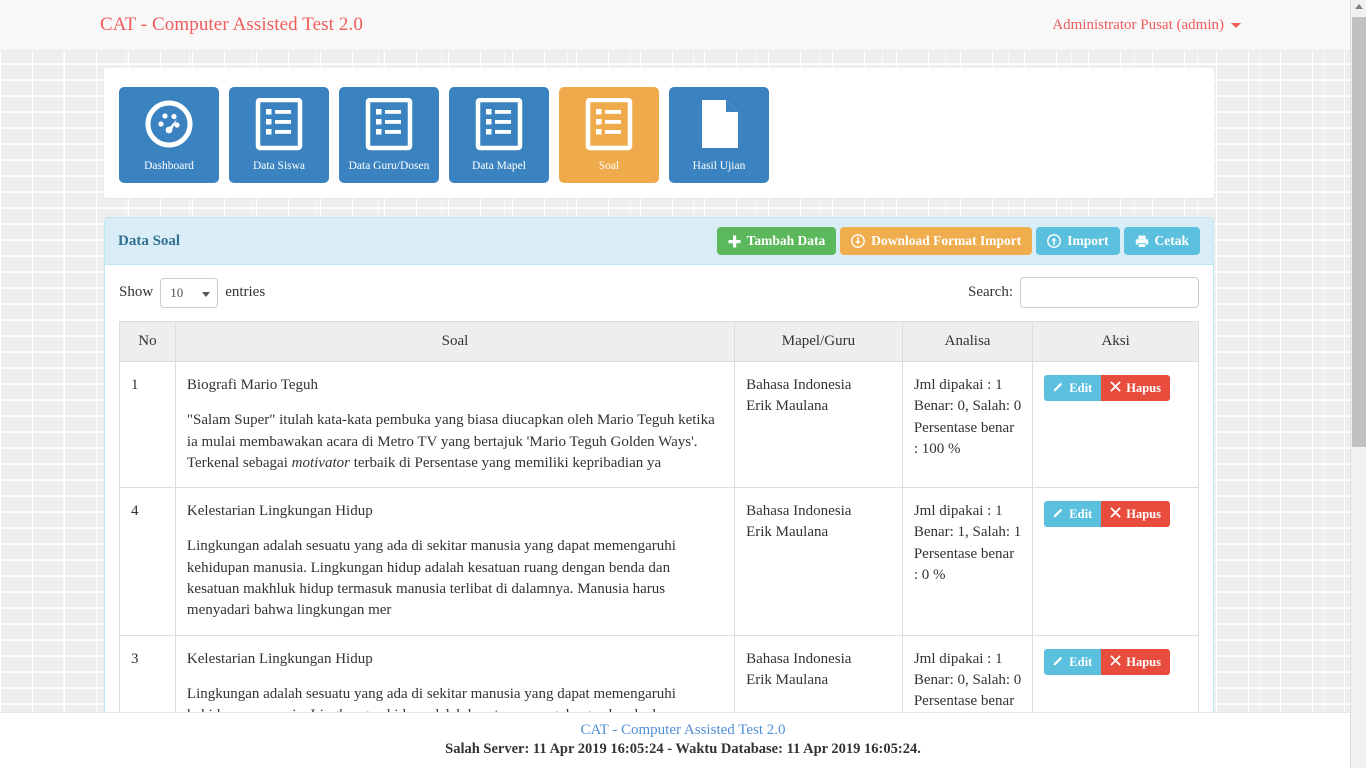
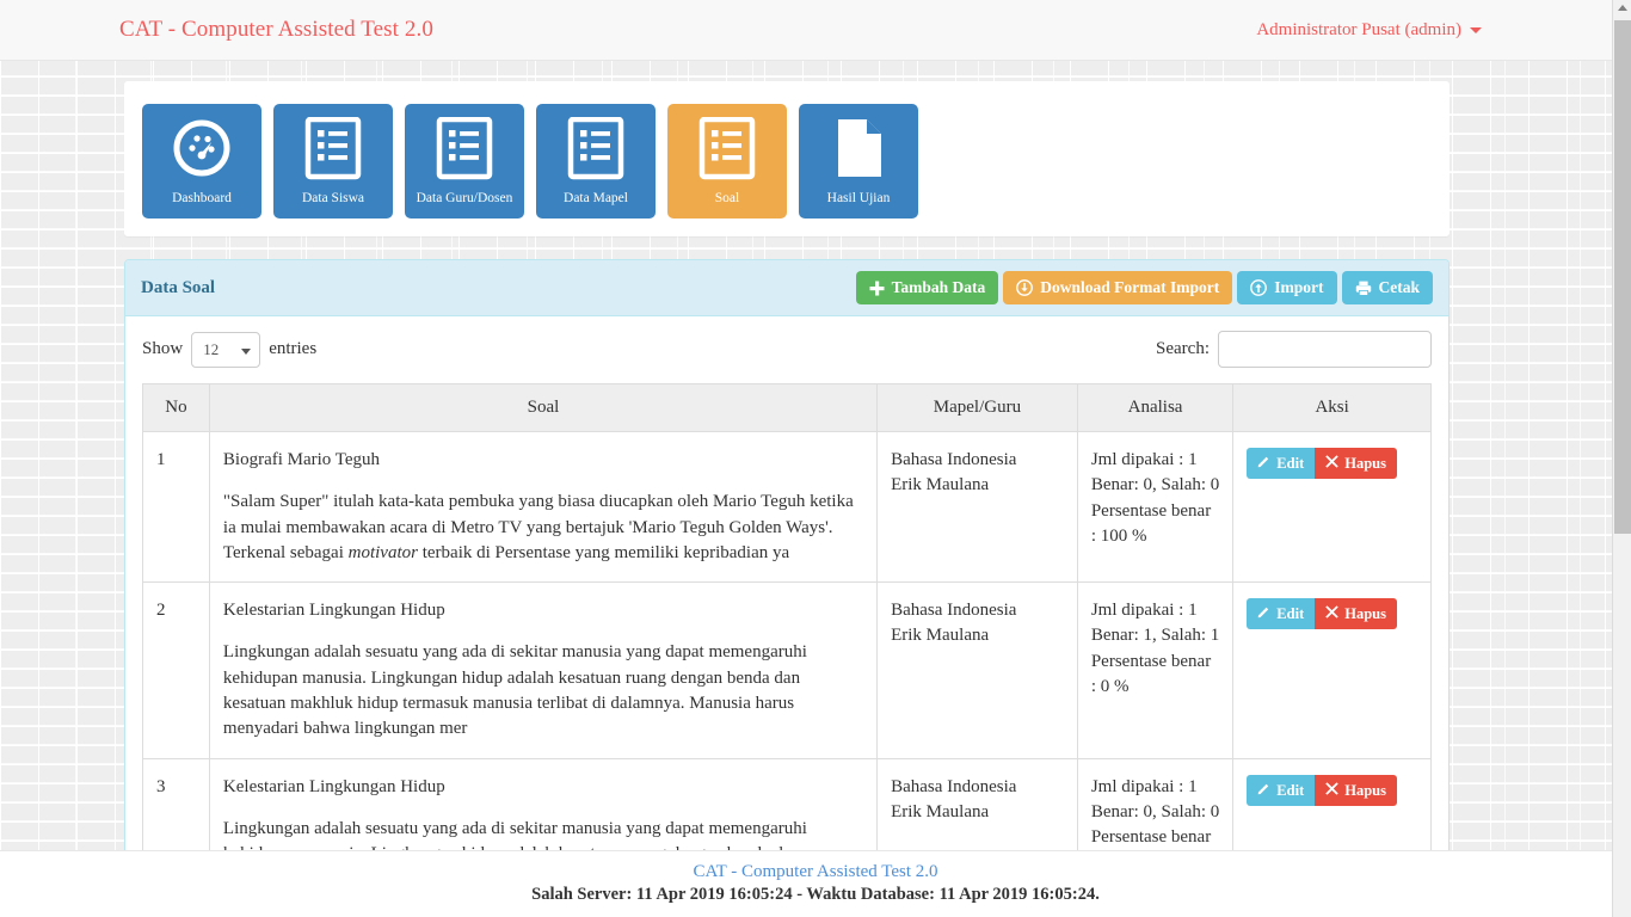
  CAT - Computer Assisted Test 2.0
  Administrator Pusat (admin)
  Dashboard
  Data Siswa
  Data Guru/Dosen
  Data Mapel
  Soal
  Hasil Ujian
  Data Soal
  Tambah Data
  Download Format Import
  Import
  Cetak
  Show
- 10
+ 12
  entries
  Search:
  No	Soal	Mapel/Guru	Analisa	Aksi
  1	Biografi Mario Teguh "Salam Super" itulah kata-kata pembuka yang biasa diucapkan oleh Mario Teguh ketika ia mulai membawakan acara di Metro TV yang bertajuk 'Mario Teguh Golden Ways'. Terkenal sebagai motivator terbaik di Persentase yang memiliki kepribadian ya	Bahasa Indonesia Erik Maulana	Jml dipakai : 1 Benar: 0, Salah: 0 Persentase benar : 100 %	Edit Hapus
- 4	Kelestarian Lingkungan Hidup Lingkungan adalah sesuatu yang ada di sekitar manusia yang dapat memengaruhi kehidupan manusia. Lingkungan hidup adalah kesatuan ruang dengan benda dan kesatuan makhluk hidup termasuk manusia terlibat di dalamnya. Manusia harus menyadari bahwa lingkungan mer	Bahasa Indonesia Erik Maulana	Jml dipakai : 1 Benar: 1, Salah: 1 Persentase benar : 0 %	Edit Hapus
+ 2	Kelestarian Lingkungan Hidup Lingkungan adalah sesuatu yang ada di sekitar manusia yang dapat memengaruhi kehidupan manusia. Lingkungan hidup adalah kesatuan ruang dengan benda dan kesatuan makhluk hidup termasuk manusia terlibat di dalamnya. Manusia harus menyadari bahwa lingkungan mer	Bahasa Indonesia Erik Maulana	Jml dipakai : 1 Benar: 1, Salah: 1 Persentase benar : 0 %	Edit Hapus
  CAT - Computer Assisted Test 2.0
  Salah Server: 11 Apr 2019 16:05:24 - Waktu Database: 11 Apr 2019 16:05:24.
